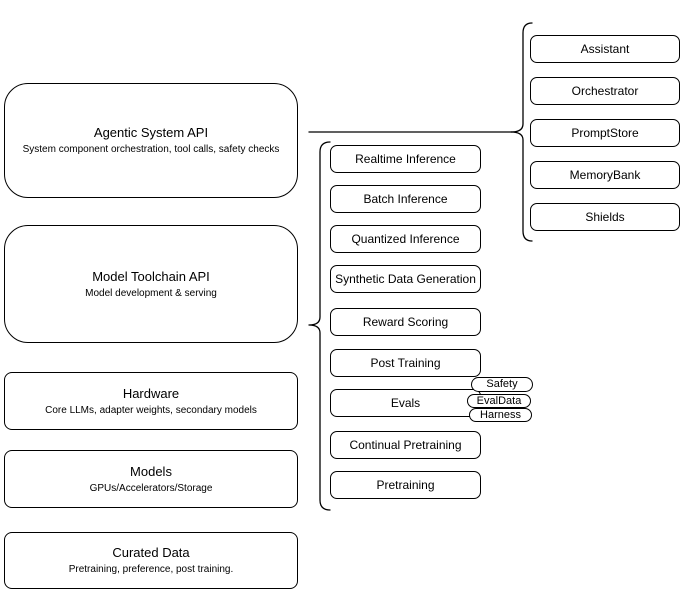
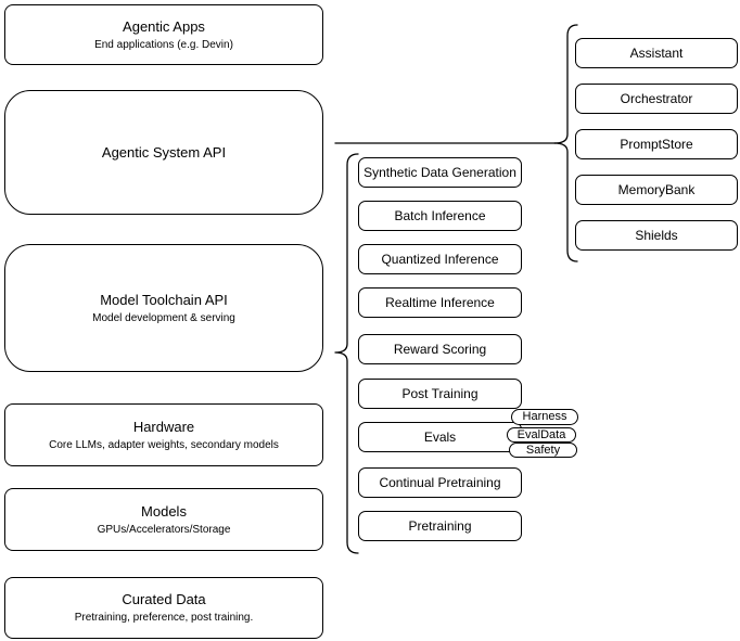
+ Agentic Apps
+ End applications (e.g. Devin)
  Agentic System API
- System component orchestration, tool calls, safety checks
  Model Toolchain API
  Model development & serving
  Hardware
  Core LLMs, adapter weights, secondary models
  Models
  GPUs/Accelerators/Storage
  Curated Data
  Pretraining, preference, post training.
- Realtime Inference
+ Synthetic Data Generation
  Batch Inference
  Quantized Inference
- Synthetic Data Generation
+ Realtime Inference
  Reward Scoring
  Post Training
  Evals
  Continual Pretraining
  Pretraining
- Safety
+ Harness
  EvalData
- Harness
+ Safety
  Assistant
  Orchestrator
  PromptStore
  MemoryBank
  Shields
